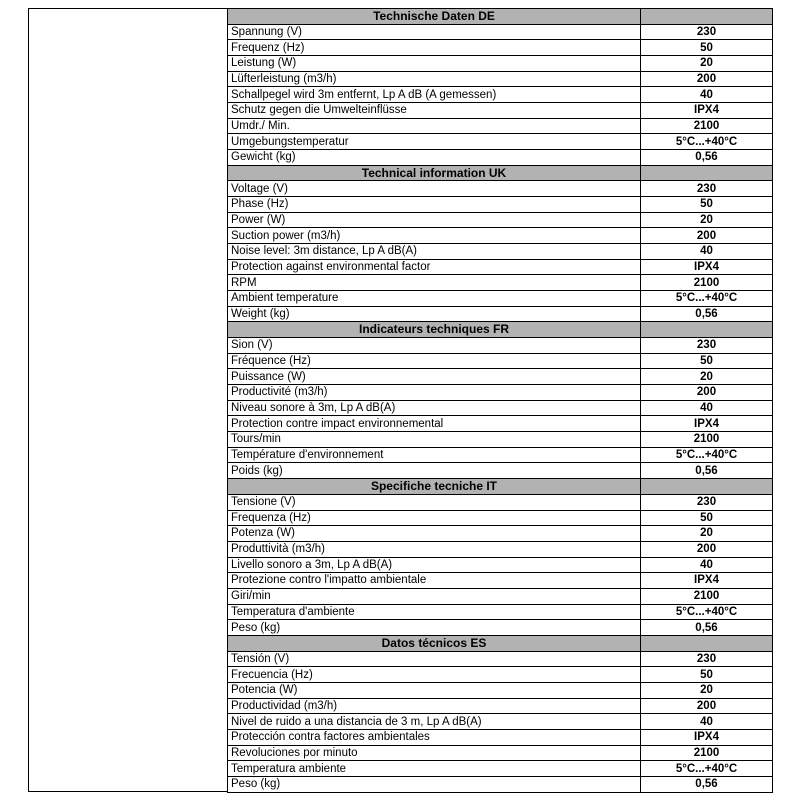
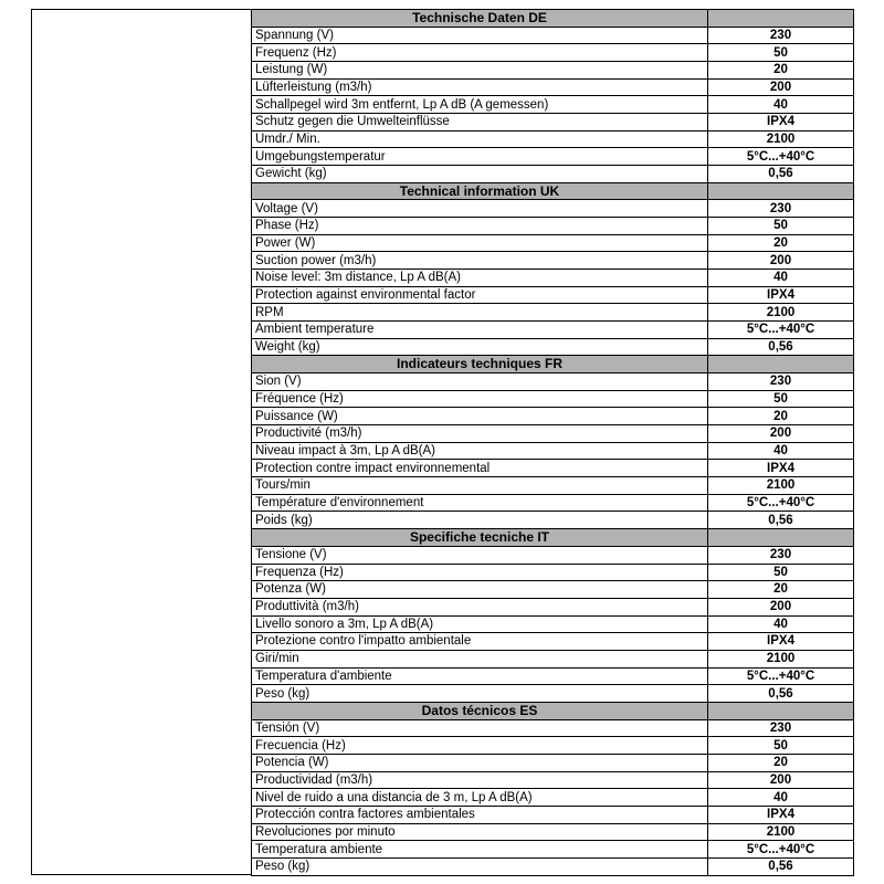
  Technische Daten DE
  Spannung (V)	230
  Frequenz (Hz)	50
  Leistung (W)	20
  Lüfterleistung (m3/h)	200
  Schallpegel wird 3m entfernt, Lp A dB (A gemessen)	40
  Schutz gegen die Umwelteinflüsse	IPX4
  Umdr./ Min.	2100
  Umgebungstemperatur	5°C...+40°C
  Gewicht (kg)	0,56
  Technical information UK
  Voltage (V)	230
  Phase (Hz)	50
  Power (W)	20
  Suction power (m3/h)	200
  Noise level: 3m distance, Lp A dB(A)	40
  Protection against environmental factor	IPX4
  RPM	2100
  Ambient temperature	5°C...+40°C
  Weight (kg)	0,56
  Indicateurs techniques FR
  Sion (V)	230
  Fréquence (Hz)	50
  Puissance (W)	20
  Productivité (m3/h)	200
- Niveau sonore à 3m, Lp A dB(A)	40
+ Niveau impact à 3m, Lp A dB(A)	40
  Protection contre impact environnemental	IPX4
  Tours/min	2100
  Température d'environnement	5°C...+40°C
  Poids (kg)	0,56
  Specifiche tecniche IT
  Tensione (V)	230
  Frequenza (Hz)	50
  Potenza (W)	20
  Produttività (m3/h)	200
  Livello sonoro a 3m, Lp A dB(A)	40
  Protezione contro l'impatto ambientale	IPX4
  Giri/min	2100
  Temperatura d'ambiente	5°C...+40°C
  Peso (kg)	0,56
  Datos técnicos ES
  Tensión (V)	230
  Frecuencia (Hz)	50
  Potencia (W)	20
  Productividad (m3/h)	200
  Nivel de ruido a una distancia de 3 m, Lp A dB(A)	40
  Protección contra factores ambientales	IPX4
  Revoluciones por minuto	2100
  Temperatura ambiente	5°C...+40°C
  Peso (kg)	0,56
